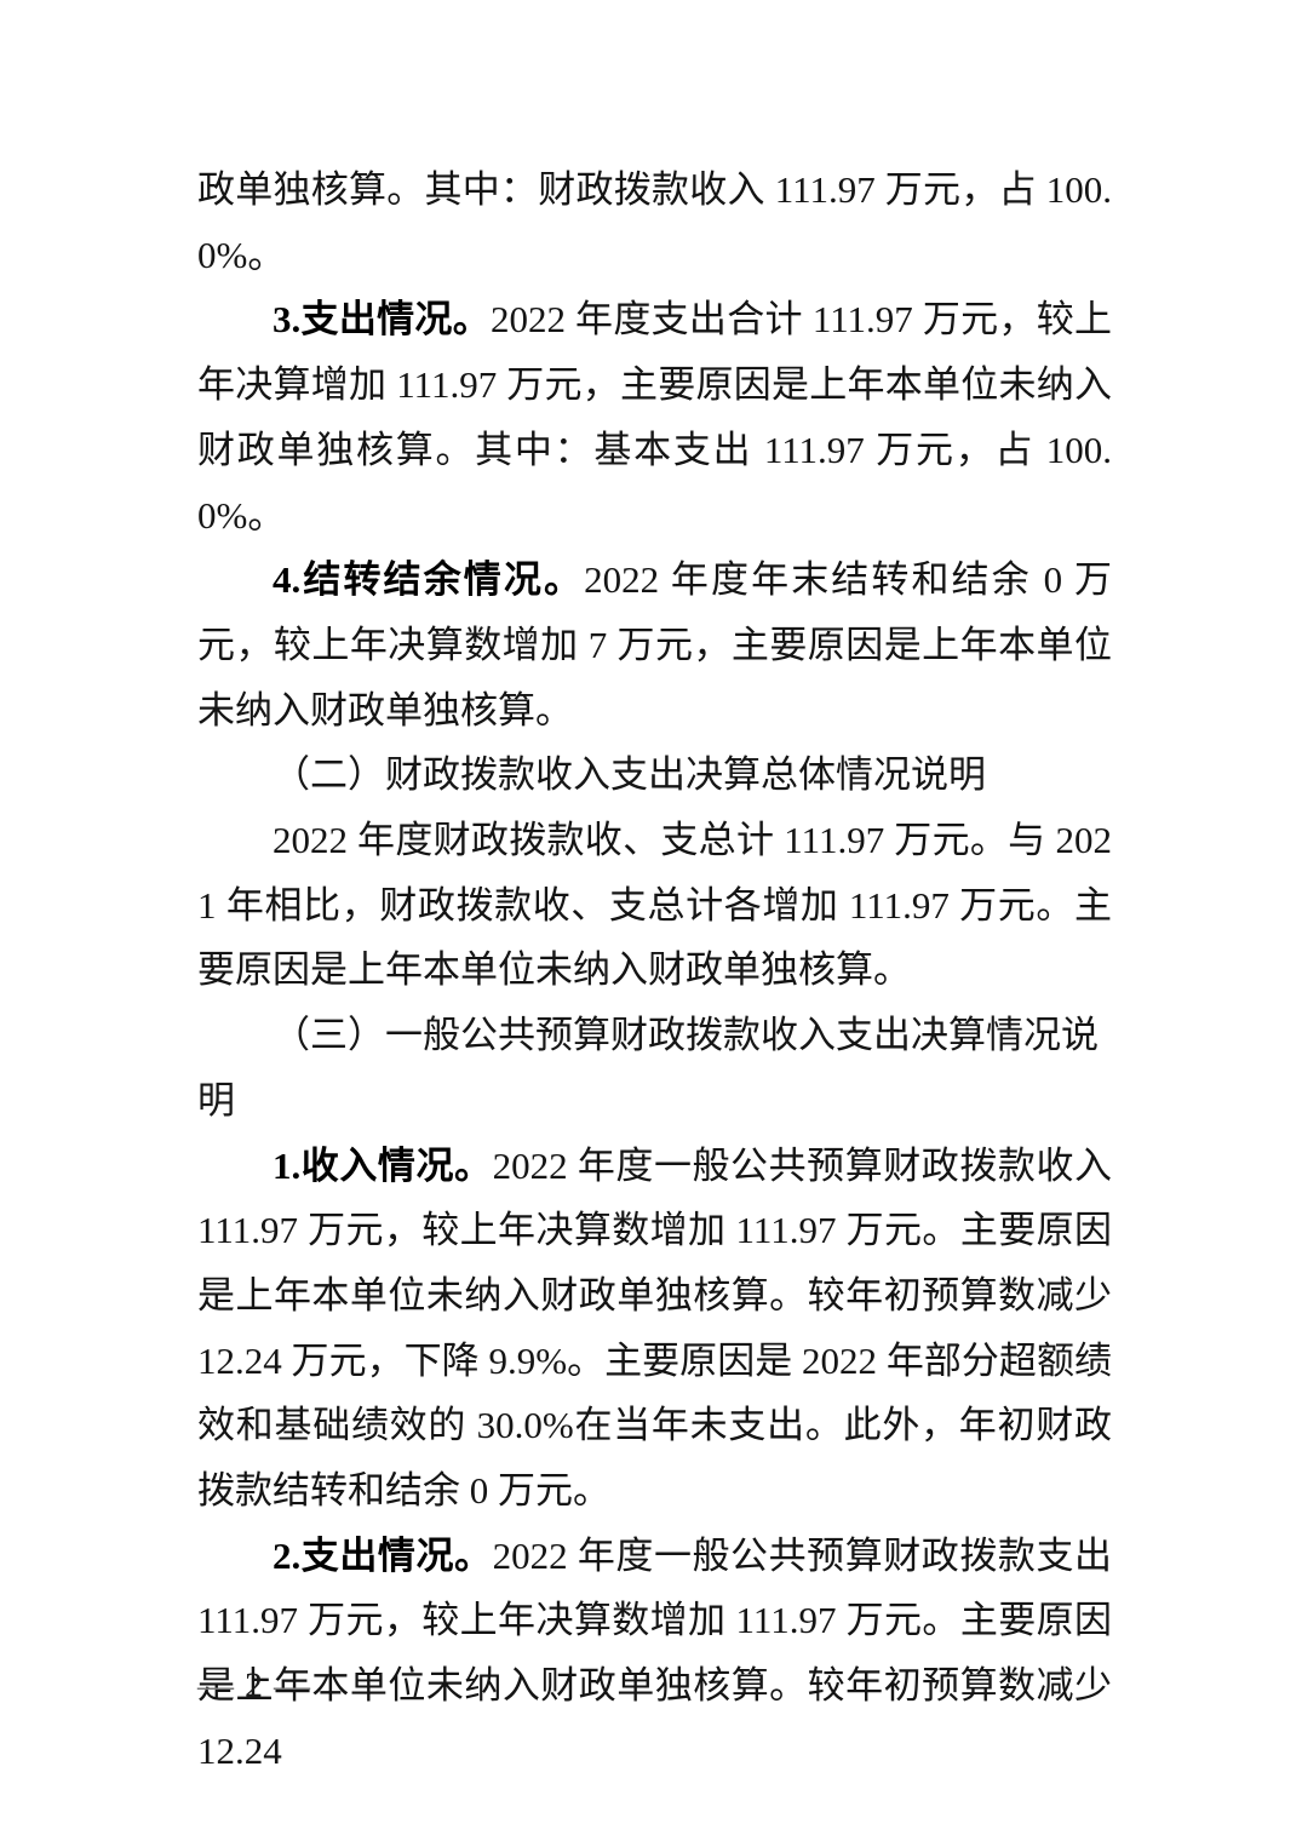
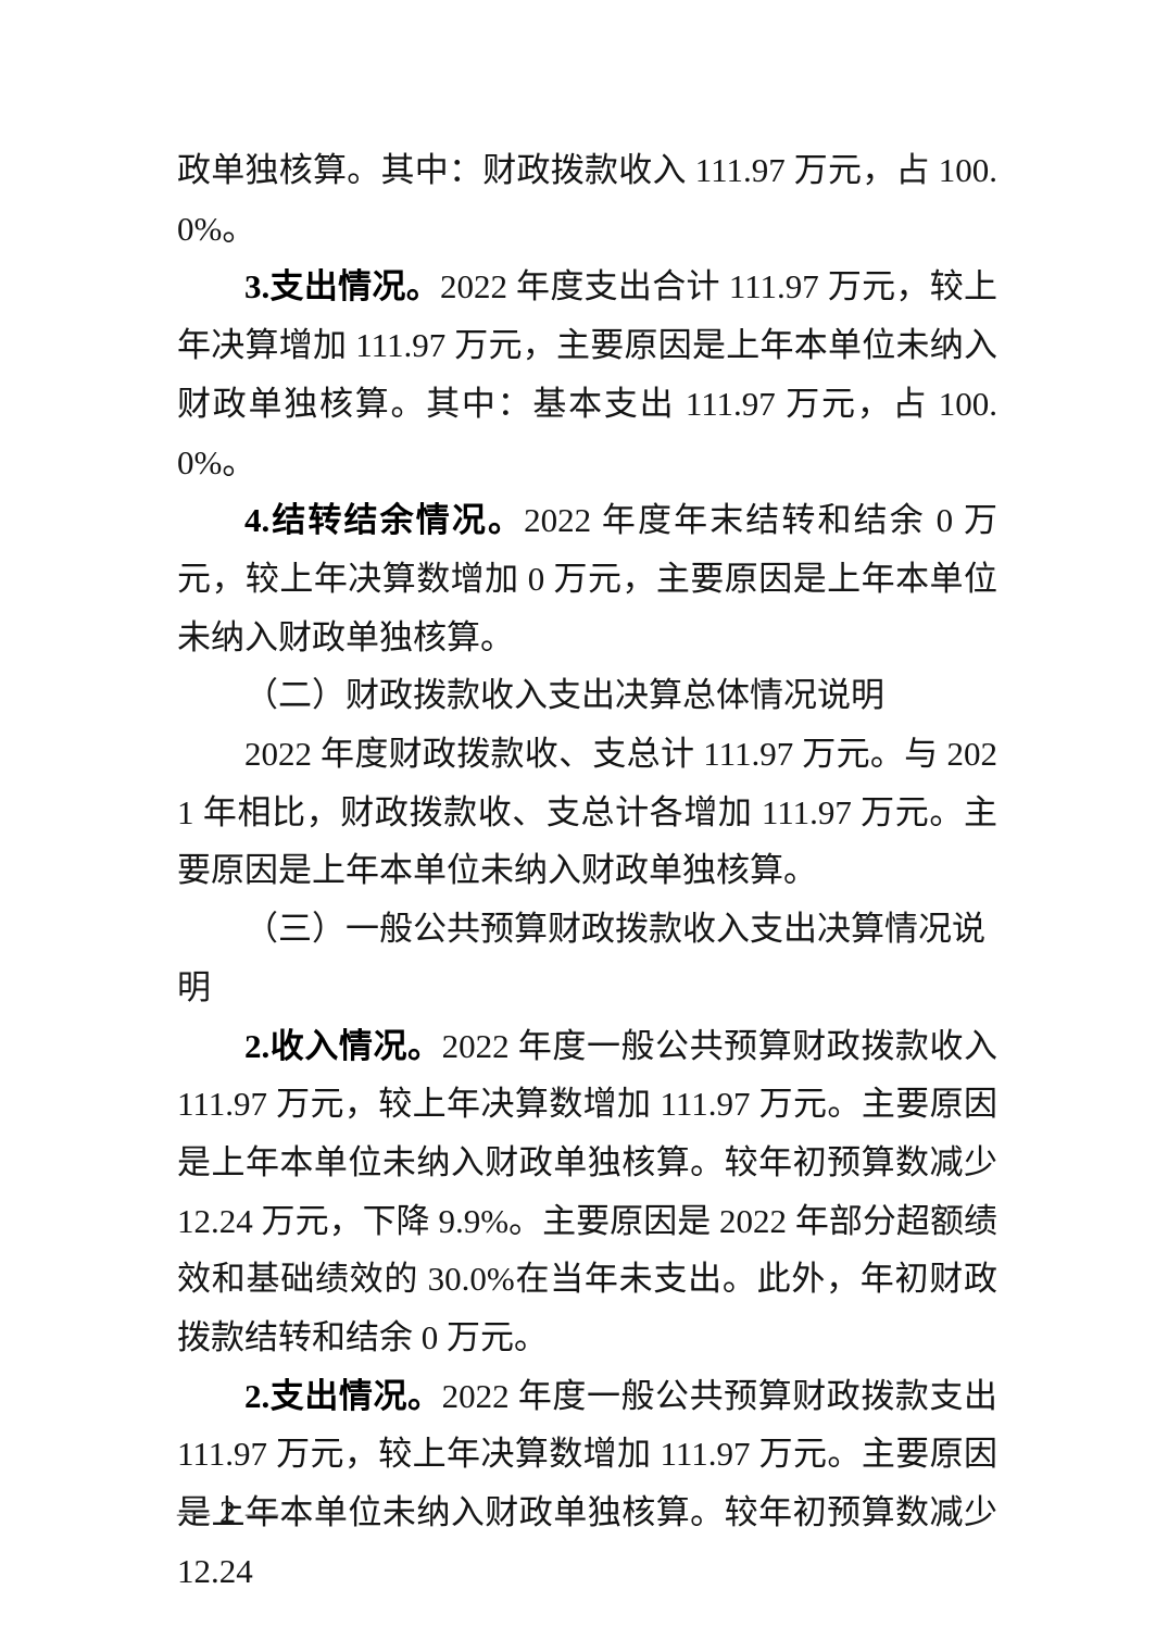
  政单独核算。其中：财政拨款收入 111.97 万元，占 100.0%。
  3.支出情况。2022 年度支出合计 111.97 万元，较上年决算增加 111.97 万元，主要原因是上年本单位未纳入财政单独核算。其中：基本支出 111.97 万元，占 100.0%。
- 4.结转结余情况。2022 年度年末结转和结余 0 万元，较上年决算数增加 7 万元，主要原因是上年本单位未纳入财政单独核算。
+ 4.结转结余情况。2022 年度年末结转和结余 0 万元，较上年决算数增加 0 万元，主要原因是上年本单位未纳入财政单独核算。
  （二）财政拨款收入支出决算总体情况说明
  2022 年度财政拨款收、支总计 111.97 万元。与 2021 年相比，财政拨款收、支总计各增加 111.97 万元。主要原因是上年本单位未纳入财政单独核算。
  （三）一般公共预算财政拨款收入支出决算情况说明
- 1.收入情况。2022 年度一般公共预算财政拨款收入 111.97 万元，较上年决算数增加 111.97 万元。主要原因是上年本单位未纳入财政单独核算。较年初预算数减少 12.24 万元，下降 9.9%。主要原因是 2022 年部分超额绩效和基础绩效的 30.0%在当年未支出。此外，年初财政拨款结转和结余 0 万元。
+ 2.收入情况。2022 年度一般公共预算财政拨款收入 111.97 万元，较上年决算数增加 111.97 万元。主要原因是上年本单位未纳入财政单独核算。较年初预算数减少 12.24 万元，下降 9.9%。主要原因是 2022 年部分超额绩效和基础绩效的 30.0%在当年未支出。此外，年初财政拨款结转和结余 0 万元。
  2.支出情况。2022 年度一般公共预算财政拨款支出 111.97 万元，较上年决算数增加 111.97 万元。主要原因是上年本单位未纳入财政单独核算。较年初预算数减少 12.24
  — 2 —
